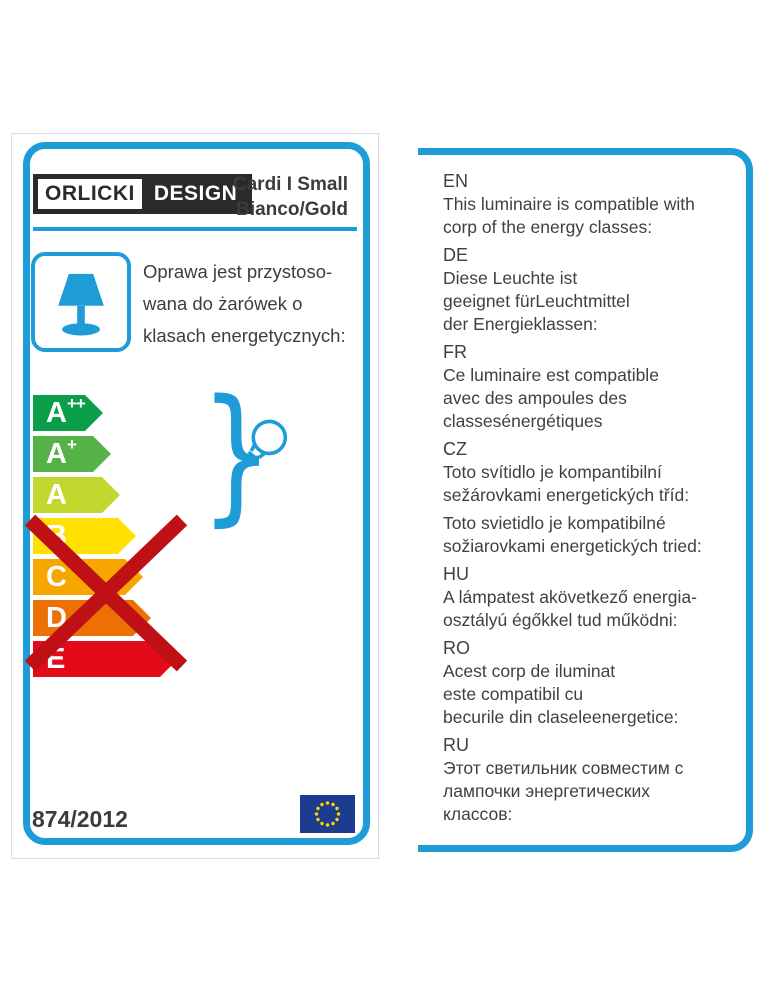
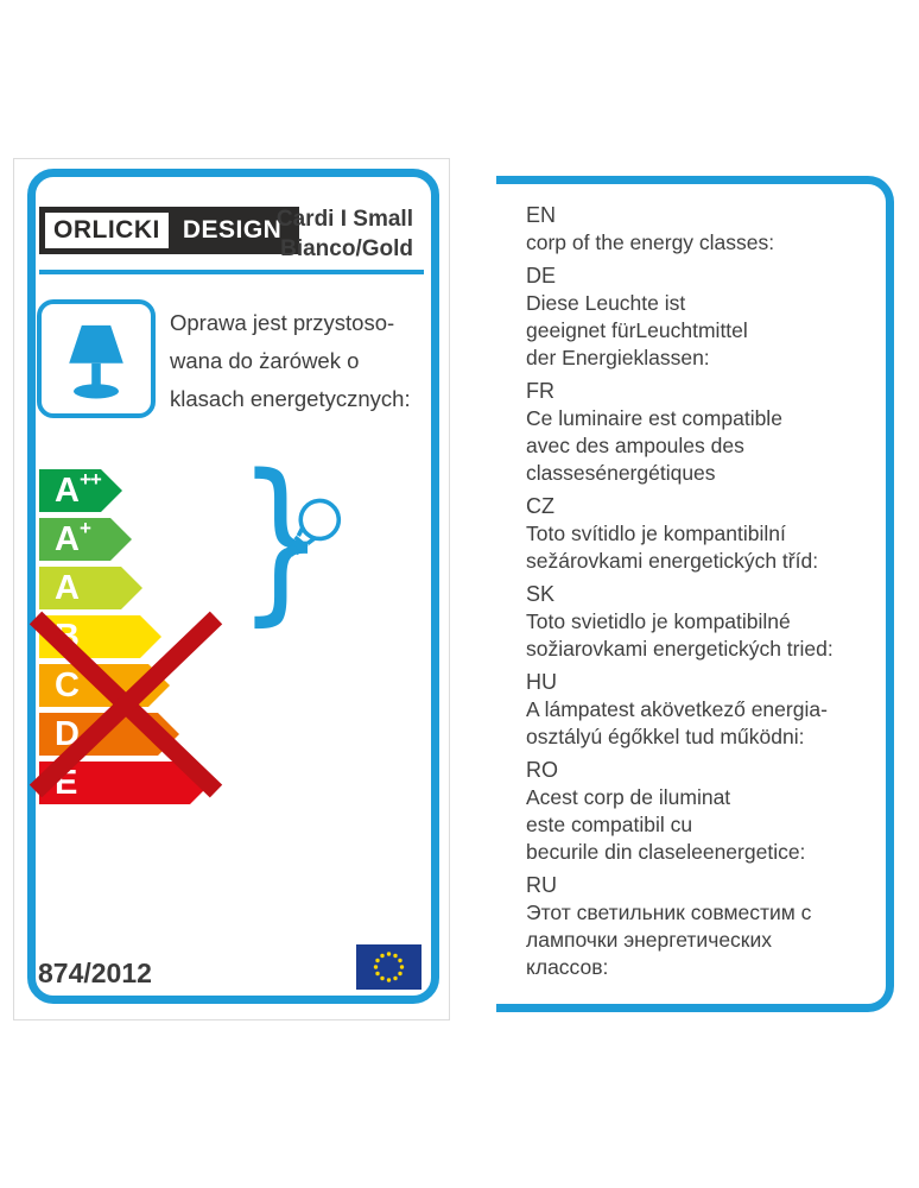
  ORLICKI
  DESIGN
  Cardi I Small
  Bianco/Gold
  Oprawa jest przystoso-
  wana do żarówek o
  klasach energetycznych:
  A
  ++
  A
  +
  A
  C
  D
  E
  }
  874/2012
  EN
- This luminaire is compatible with
  corp of the energy classes:
  DE
  Diese Leuchte ist
  geeignet fürLeuchtmittel
  der Energieklassen:
  FR
  Ce luminaire est compatible
  avec des ampoules des
  classesénergétiques
  CZ
  Toto svítidlo je kompantibilní
  sežárovkami energetických tříd:
+ SK
  Toto svietidlo je kompatibilné
  sožiarovkami energetických tried:
  HU
  A lámpatest akövetkező energia-
  osztályú égőkkel tud működni:
  RO
  Acest corp de iluminat
  este compatibil cu
  becurile din claseleenergetice:
  RU
  Этот светильник совместим с
  лампочки энергетических
  классов:
